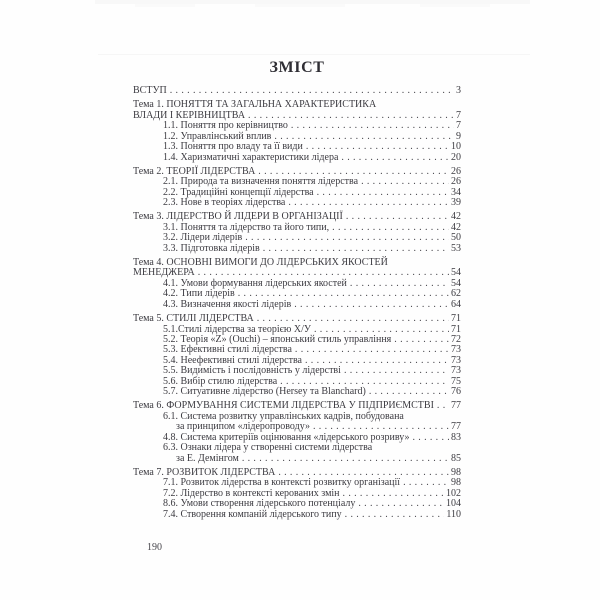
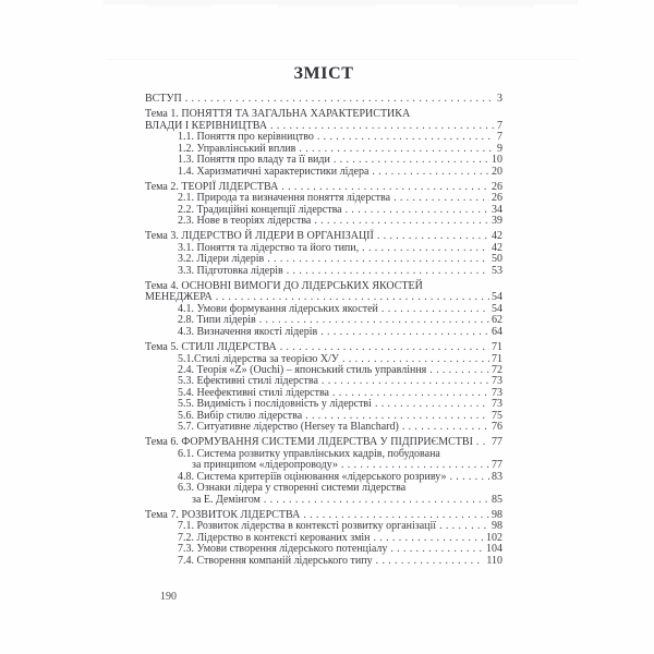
  ЗМІСТ
  ВСТУП
  3
  Тема 1. ПОНЯТТЯ ТА ЗАГАЛЬНА ХАРАКТЕРИСТИКА
  ВЛАДИ І КЕРІВНИЦТВА
  7
  1.1. Поняття про керівництво
  7
  1.2. Управлінський вплив
  9
  1.3. Поняття про владу та її види
  10
  1.4. Харизматичні характеристики лідера
  20
  Тема 2. ТЕОРІЇ ЛІДЕРСТВА
  26
  2.1. Природа та визначення поняття лідерства
  26
  2.2. Традиційні концепції лідерства
  34
  2.3. Нове в теоріях лідерства
  39
  Тема 3. ЛІДЕРСТВО Й ЛІДЕРИ В ОРГАНІЗАЦІЇ
  42
  3.1. Поняття та лідерство та його типи,
  42
  3.2. Лідери лідерів
  50
  3.3. Підготовка лідерів
  53
  Тема 4. ОСНОВНІ ВИМОГИ ДО ЛІДЕРСЬКИХ ЯКОСТЕЙ
  МЕНЕДЖЕРА
  54
  4.1. Умови формування лідерських якостей
  54
- 4.2. Типи лідерів
+ 2.8. Типи лідерів
  62
  4.3. Визначення якості лідерів
  64
  Тема 5. СТИЛІ ЛІДЕРСТВА
  71
  5.1.Стилі лідерства за теорією Х/У
  71
- 5.2. Теорія «Z» (Ouchi) – японський стиль управління
+ 2.4. Теорія «Z» (Ouchi) – японський стиль управління
  72
  5.3. Ефективні стилі лідерства
  73
  5.4. Неефективні стилі лідерства
  73
  5.5. Видимість і послідовність у лідерстві
  73
  5.6. Вибір стилю лідерства
  75
  5.7. Ситуативне лідерство (Hersey та Blanchard)
  76
  Тема 6. ФОРМУВАННЯ СИСТЕМИ ЛІДЕРСТВА У ПІДПРИЄМСТВІ
  77
  6.1. Система розвитку управлінських кадрів, побудована
  за принципом «лідеропроводу»
  77
  4.8. Система критеріїв оцінювання «лідерського розриву»
  83
  6.3. Ознаки лідера у створенні системи лідерства
  за Е. Демінгом
  85
  Тема 7. РОЗВИТОК ЛІДЕРСТВА
  98
  7.1. Розвиток лідерства в контексті розвитку організації
  98
  7.2. Лідерство в контексті керованих змін
  102
- 8.6. Умови створення лідерського потенціалу
+ 7.3. Умови створення лідерського потенціалу
  104
  7.4. Створення компаній лідерського типу
  110
  190
